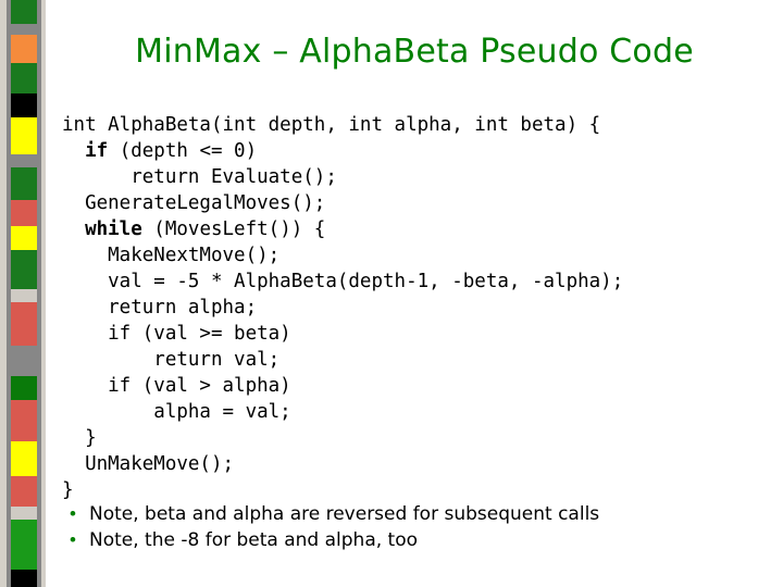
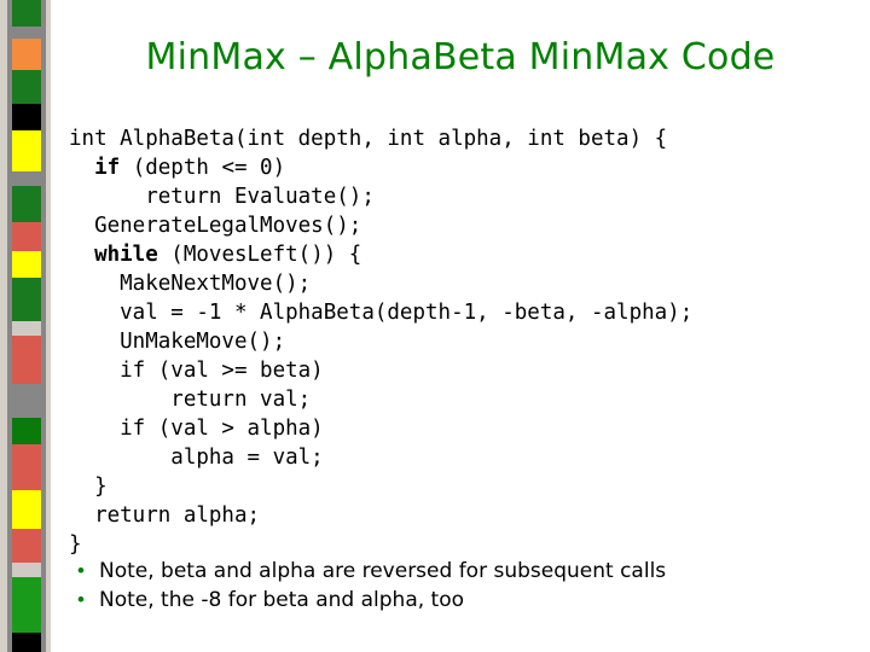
- MinMax – AlphaBeta Pseudo Code
+ MinMax – AlphaBeta MinMax Code
  int AlphaBeta(int depth, int alpha, int beta) {
  if (depth <= 0)
  return Evaluate();
  GenerateLegalMoves();
  while (MovesLeft()) {
  MakeNextMove();
- val = -5 * AlphaBeta(depth-1, -beta, -alpha);
+ val = -1 * AlphaBeta(depth-1, -beta, -alpha);
- return alpha;
+ UnMakeMove();
  if (val >= beta)
  return val;
  if (val > alpha)
  alpha = val;
  }
- UnMakeMove();
+ return alpha;
  }
  •
  Note, beta and alpha are reversed for subsequent calls
  •
  Note, the -8 for beta and alpha, too
